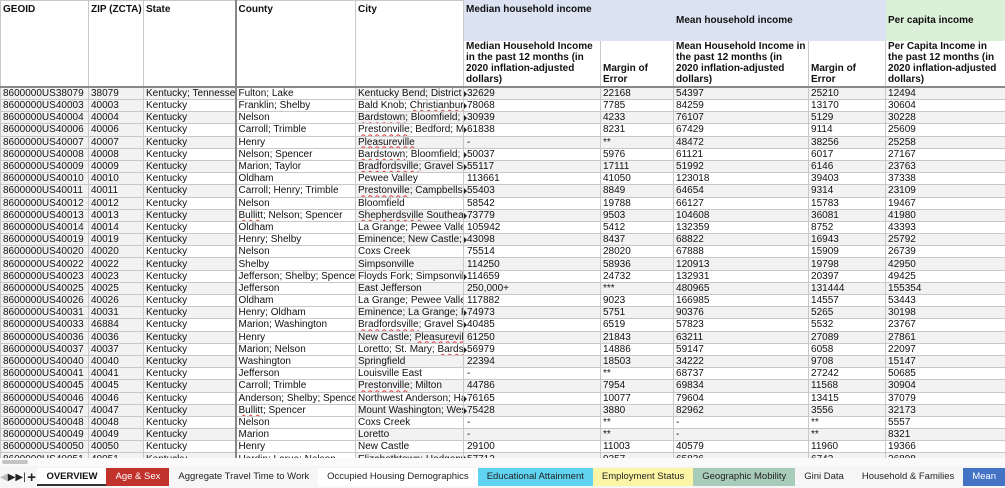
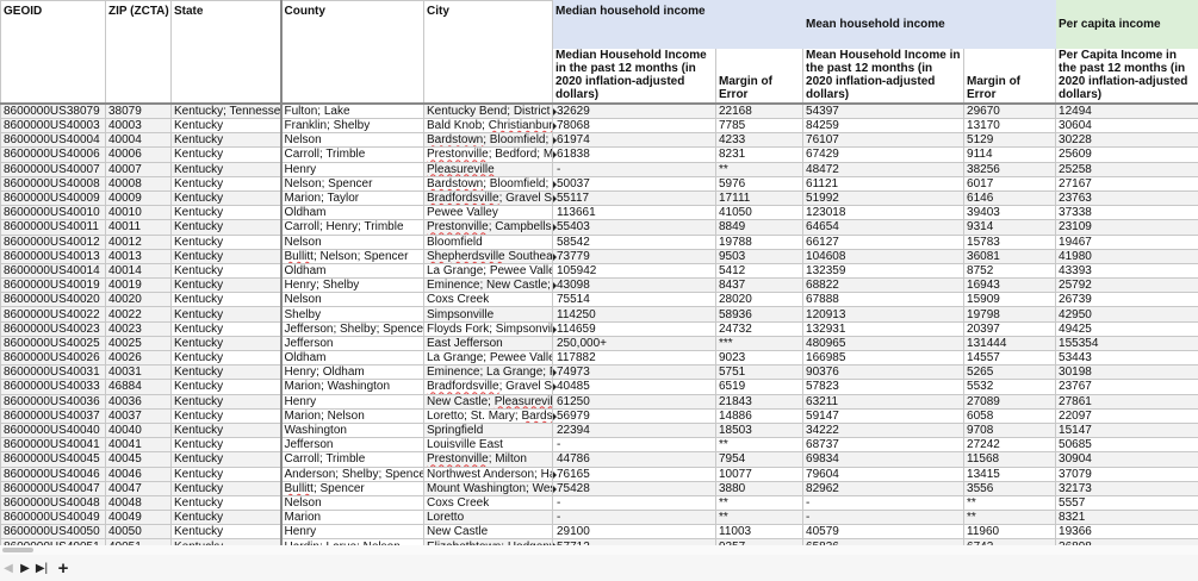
  GEOID	ZIP (ZCTA)	State	County	City	Median household income	Mean household income	Per capita income
  Median Household Income in the past 12 months (in 2020 inflation-adjusted dollars)	Margin of Error	Mean Household Income in the past 12 months (in 2020 inflation-adjusted dollars)	Margin of Error	Per Capita Income in the past 12 months (in 2020 inflation-adjusted dollars)
- 8600000US38079	38079	Kentucky; Tennesse	Fulton; Lake	Kentucky Bend; District	32629	22168	54397	25210	12494
+ 8600000US38079	38079	Kentucky; Tennesse	Fulton; Lake	Kentucky Bend; District	32629	22168	54397	29670	12494
  8600000US40003	40003	Kentucky	Franklin; Shelby	Bald Knob; Christianbur	78068	7785	84259	13170	30604
- 8600000US40004	40004	Kentucky	Nelson	Bardstown; Bloomfield;	30939	4233	76107	5129	30228
+ 8600000US40004	40004	Kentucky	Nelson	Bardstown; Bloomfield;	61974	4233	76107	5129	30228
  8600000US40006	40006	Kentucky	Carroll; Trimble	Prestonville; Bedford; M	61838	8231	67429	9114	25609
  8600000US40007	40007	Kentucky	Henry	Pleasureville	-	**	48472	38256	25258
  8600000US40008	40008	Kentucky	Nelson; Spencer	Bardstown; Bloomfield;	50037	5976	61121	6017	27167
  8600000US40009	40009	Kentucky	Marion; Taylor	Bradfordsville; Gravel S	55117	17111	51992	6146	23763
  8600000US40010	40010	Kentucky	Oldham	Pewee Valley	113661	41050	123018	39403	37338
  8600000US40011	40011	Kentucky	Carroll; Henry; Trimble	Prestonville; Campbells	55403	8849	64654	9314	23109
  8600000US40012	40012	Kentucky	Nelson	Bloomfield	58542	19788	66127	15783	19467
  8600000US40013	40013	Kentucky	Bullitt; Nelson; Spencer	Shepherdsville Southea	73779	9503	104608	36081	41980
  8600000US40014	40014	Kentucky	Oldham	La Grange; Pewee Valle	105942	5412	132359	8752	43393
  8600000US40019	40019	Kentucky	Henry; Shelby	Eminence; New Castle;	43098	8437	68822	16943	25792
  8600000US40020	40020	Kentucky	Nelson	Coxs Creek	75514	28020	67888	15909	26739
  8600000US40022	40022	Kentucky	Shelby	Simpsonville	114250	58936	120913	19798	42950
  8600000US40023	40023	Kentucky	Jefferson; Shelby; Spence	Floyds Fork; Simpsonvi	114659	24732	132931	20397	49425
  8600000US40025	40025	Kentucky	Jefferson	East Jefferson	250,000+	***	480965	131444	155354
  8600000US40026	40026	Kentucky	Oldham	La Grange; Pewee Valle	117882	9023	166985	14557	53443
  8600000US40031	40031	Kentucky	Henry; Oldham	Eminence; La Grange;	74973	5751	90376	5265	30198
  8600000US40033	46884	Kentucky	Marion; Washington	Bradfordsville; Gravel S	40485	6519	57823	5532	23767
  8600000US40036	40036	Kentucky	Henry	New Castle; Pleasurevil	61250	21843	63211	27089	27861
  8600000US40037	40037	Kentucky	Marion; Nelson	Loretto; St. Mary; Bards	56979	14886	59147	6058	22097
  8600000US40040	40040	Kentucky	Washington	Springfield	22394	18503	34222	9708	15147
  8600000US40041	40041	Kentucky	Jefferson	Louisville East	-	**	68737	27242	50685
  8600000US40045	40045	Kentucky	Carroll; Trimble	Prestonville; Milton	44786	7954	69834	11568	30904
  8600000US40046	40046	Kentucky	Anderson; Shelby; Spence	Northwest Anderson; H	76165	10077	79604	13415	37079
  8600000US40047	40047	Kentucky	Bullitt; Spencer	Mount Washington; We	75428	3880	82962	3556	32173
  8600000US40048	40048	Kentucky	Nelson	Coxs Creek	-	**	-	**	5557
  8600000US40049	40049	Kentucky	Marion	Loretto	-	**	-	**	8321
  8600000US40050	40050	Kentucky	Henry	New Castle	29100	11003	40579	11960	19366
  ◀
  ▶
  ▶|
  +
- OVERVIEW
- Age & Sex
- Aggregate Travel Time to Work
- Occupied Housing Demographics
- Educational Attainment
- Employment Status
- Geographic Mobility
- Gini Data
- Household & Families
- Mean
